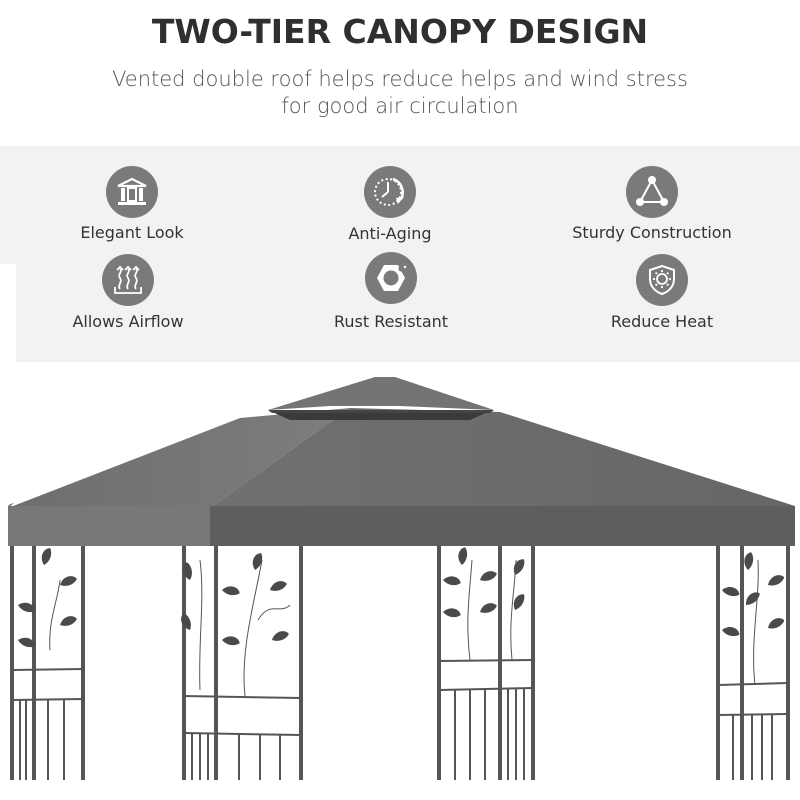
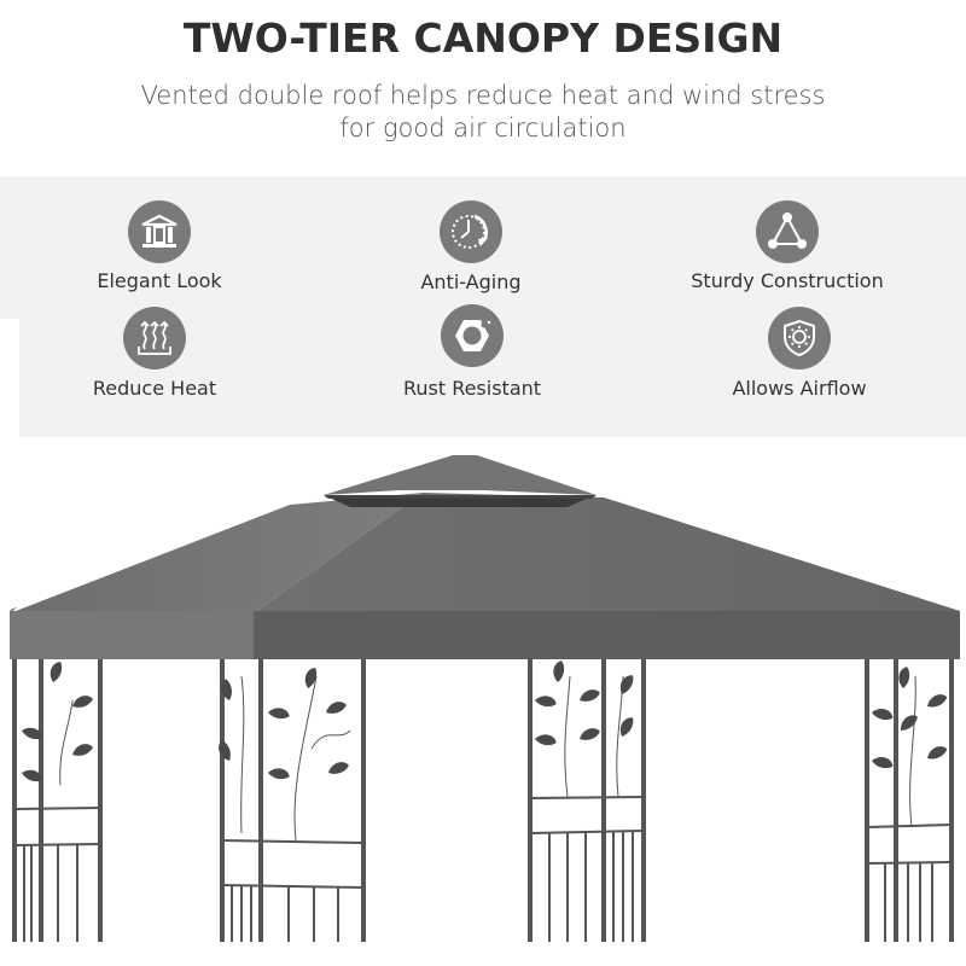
  TWO-TIER CANOPY DESIGN
- Vented double roof helps reduce helps and wind stress
+ Vented double roof helps reduce heat and wind stress
  for good air circulation
  Elegant Look
  Anti-Aging
  Sturdy Construction
- Allows Airflow
+ Reduce Heat
  Rust Resistant
- Reduce Heat
+ Allows Airflow
